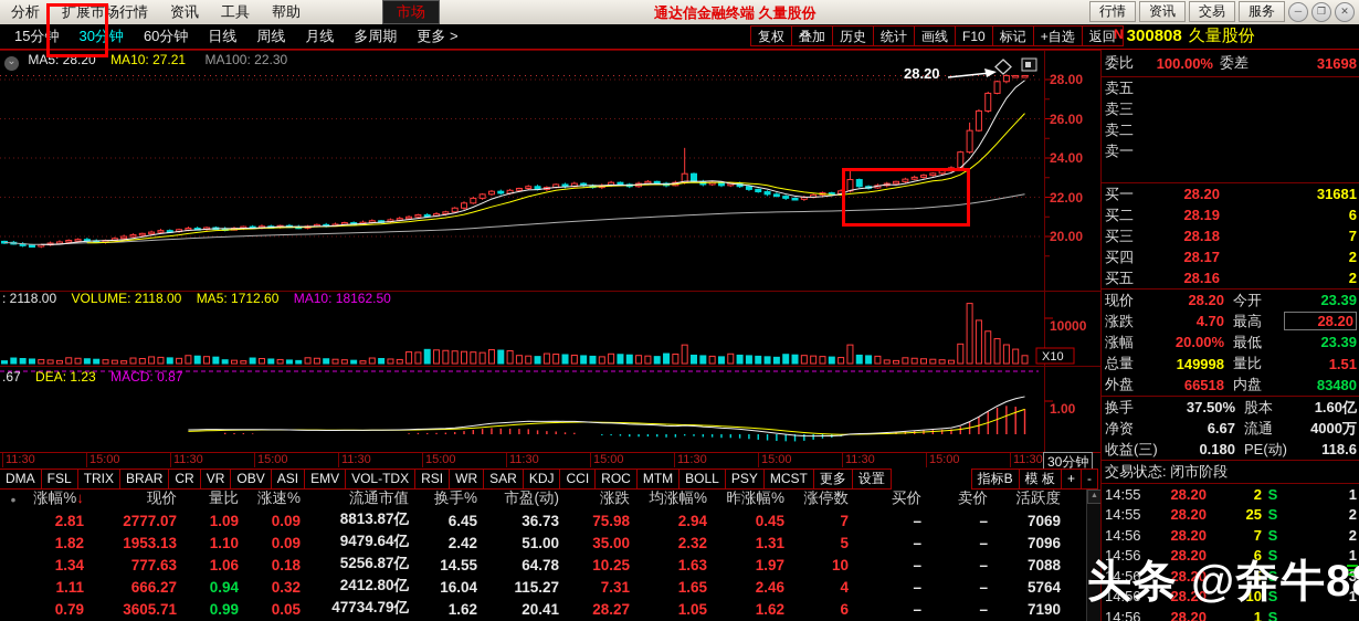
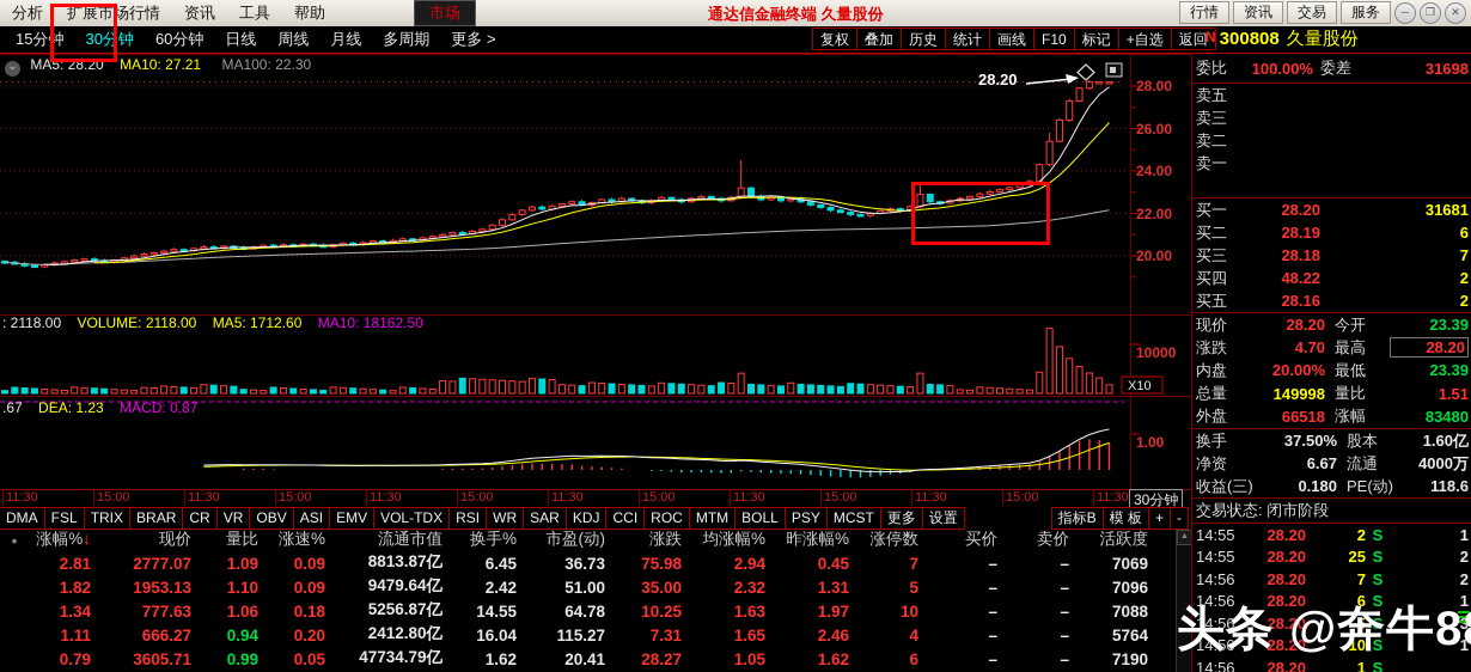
  分析 扩展市场行情 资讯 工具 帮助
  市场
  通达信金融终端 久量股份
  行情
  资讯
  交易
  服务
  ─
  ❐
  ✕
  15分钟
  30分钟
  60分钟
  日线
  周线
  月线
  多周期
  更多 >
  复权
  叠加
  历史
  统计
  画线
  F10
  标记
  +自选
  返回
  N 300808 久量股份
  X10
  ⌄ MA5: 28.20 MA10: 27.21 MA100: 22.30
  : 2118.00 VOLUME: 2118.00 MA5: 1712.60 MA10: 18162.50
  .67 DEA: 1.23 MACD: 0.87
  28.00
  26.00
  24.00
  22.00
  20.00
  10000
  1.00
  28.20
  30分钟
  11:30
  15:00
  11:30
  15:00
  11:30
  15:00
  11:30
  15:00
  11:30
  15:00
  11:30
  15:00
  11:30
  DMA FSL TRIX BRAR CR VR OBV ASI EMV VOL-TDX RSI WR SAR KDJ CCI ROC MTM BOLL PSY MCST 更多 设置
  指标B 模 板 + -
  •
  涨幅%↓
  现价
  量比
  涨速%
  流通市值
  换手%
  市盈(动)
  涨跌
  均涨幅%
  昨涨幅%
  涨停数
  买价
  卖价
  活跃度
  2.81
  2777.07
  1.09
  0.09
  8813.87亿
  6.45
  36.73
  75.98
  2.94
  0.45
  7
  –
  –
  7069
  1.82
  1953.13
  1.10
  0.09
  9479.64亿
  2.42
  51.00
  35.00
  2.32
  1.31
  5
  –
  –
  7096
  1.34
  777.63
  1.06
  0.18
  5256.87亿
  14.55
  64.78
  10.25
  1.63
  1.97
  10
  –
  –
  7088
  1.11
  666.27
  0.94
- 0.32
+ 0.20
  2412.80亿
  16.04
  115.27
  7.31
  1.65
  2.46
  4
  –
  –
  5764
  0.79
  3605.71
  0.99
  0.05
  47734.79亿
  1.62
  20.41
  28.27
  1.05
  1.62
  6
  –
  –
  7190
  委比
  100.00%
  委差
  31698
  卖五
  卖三
  卖二
  卖一
  买一
  28.20
  31681
  买二
  28.19
  6
  买三
  28.18
  7
  买四
- 28.17
+ 48.22
  2
  买五
  28.16
  2
  现价
  28.20
  今开
  23.39
  涨跌
  4.70
  最高
  28.20
- 涨幅
+ 内盘
  20.00%
  最低
  23.39
  总量
  149998
  量比
  1.51
  外盘
  66518
- 内盘
+ 涨幅
  83480
  换手
  37.50%
  股本
  1.60亿
  净资
  6.67
  流通
  4000万
  收益(三)
  0.180
  PE(动)
  118.6
  交易状态: 闭市阶段
  14:55
  28.20
  2
  S
  1
  14:55
  28.20
  25
  S
  2
  14:56
  28.20
  7
  S
  2
  14:56
  28.20
  6
  S
  1
  14:56
  28.20
  5
  S
  3
  14:56
  28.20
  10
  S
  1
  14:56
  28.20
  1
  S
  头条 @奔牛8
